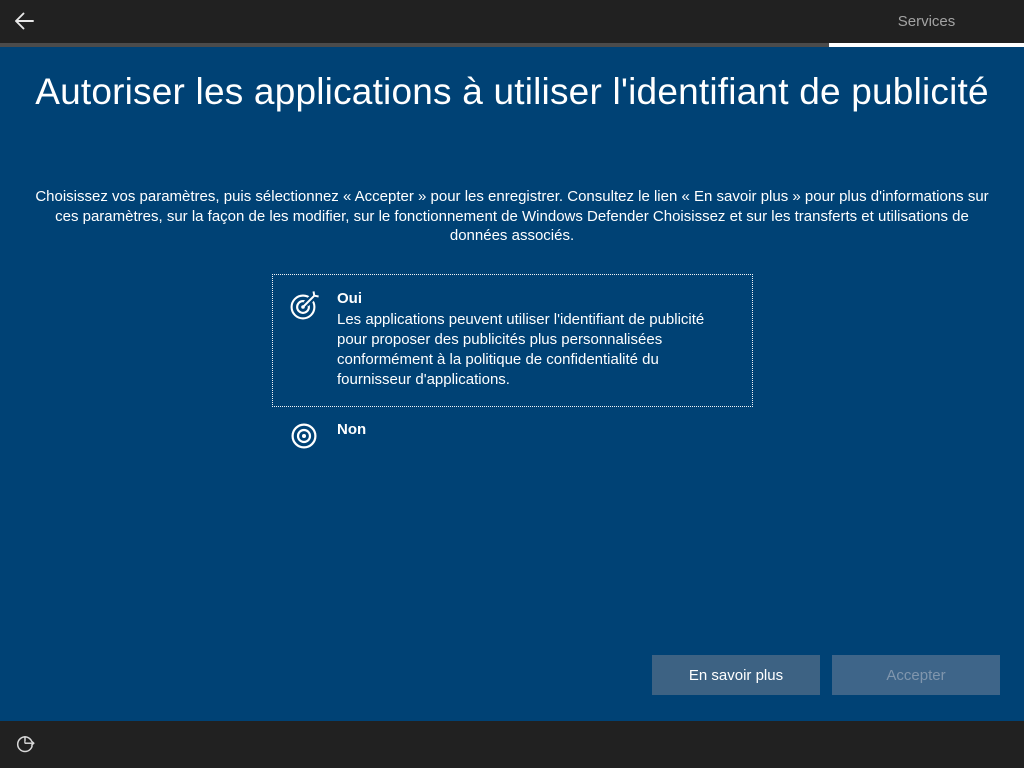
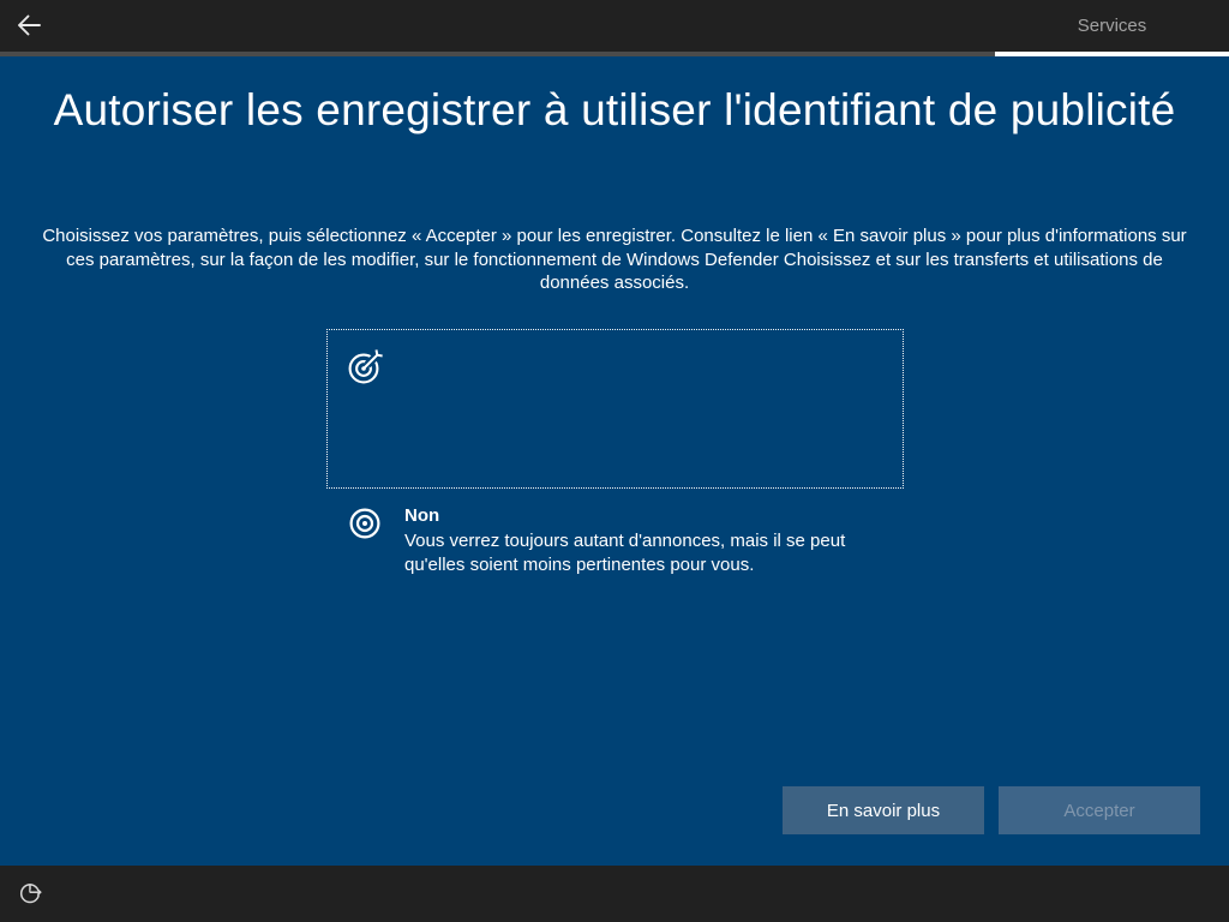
  Services
- Autoriser les applications à utiliser l'identifiant de publicité
+ Autoriser les enregistrer à utiliser l'identifiant de publicité
  Choisissez vos paramètres, puis sélectionnez « Accepter » pour les enregistrer. Consultez le lien « En savoir plus » pour plus d'informations sur ces paramètres, sur la façon de les modifier, sur le fonctionnement de Windows Defender Choisissez et sur les transferts et utilisations de données associés.
- Oui
- Les applications peuvent utiliser l'identifiant de publicité pour proposer des publicités plus personnalisées conformément à la politique de confidentialité du fournisseur d'applications.
  Non
+ Vous verrez toujours autant d'annonces, mais il se peut qu'elles soient moins pertinentes pour vous.
  En savoir plus
  Accepter
